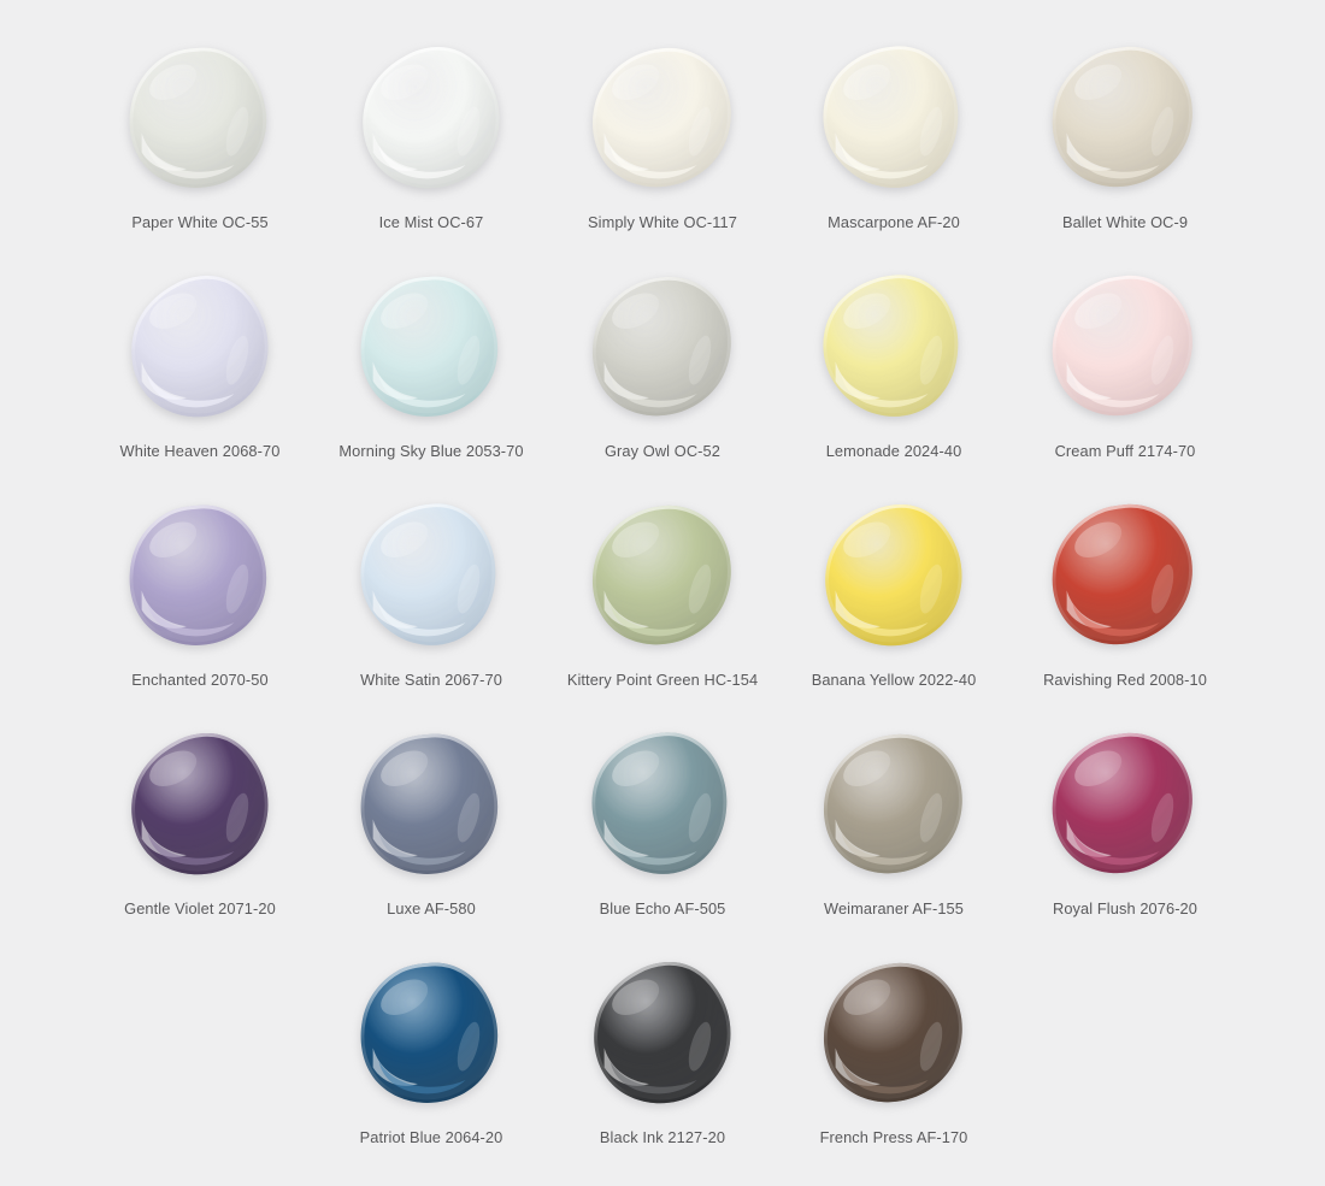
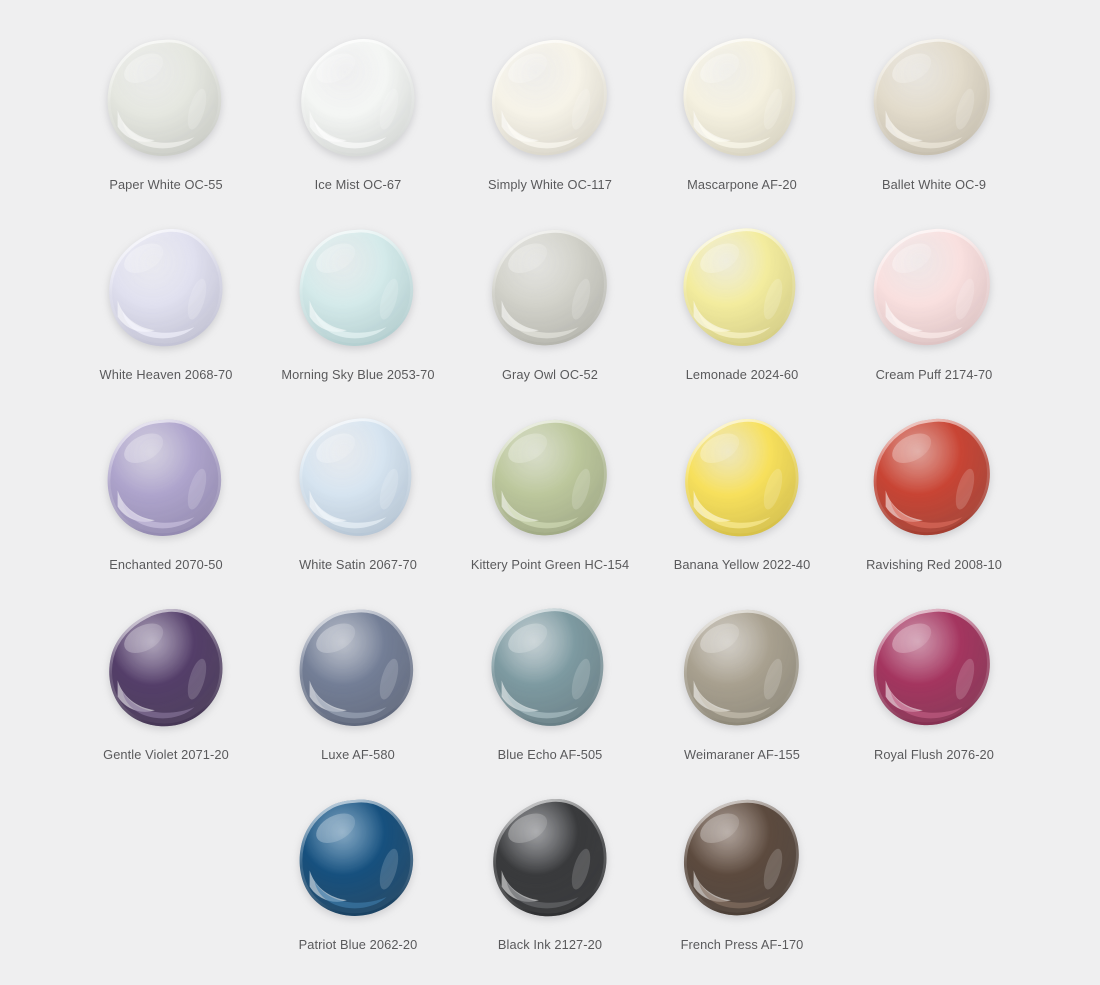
  Paper White OC-55
  Ice Mist OC-67
  Simply White OC-117
  Mascarpone AF-20
  Ballet White OC-9
  White Heaven 2068-70
  Morning Sky Blue 2053-70
  Gray Owl OC-52
- Lemonade 2024-40
+ Lemonade 2024-60
  Cream Puff 2174-70
  Enchanted 2070-50
  White Satin 2067-70
  Kittery Point Green HC-154
  Banana Yellow 2022-40
  Ravishing Red 2008-10
  Gentle Violet 2071-20
  Luxe AF-580
  Blue Echo AF-505
  Weimaraner AF-155
  Royal Flush 2076-20
- Patriot Blue 2064-20
+ Patriot Blue 2062-20
  Black Ink 2127-20
  French Press AF-170
